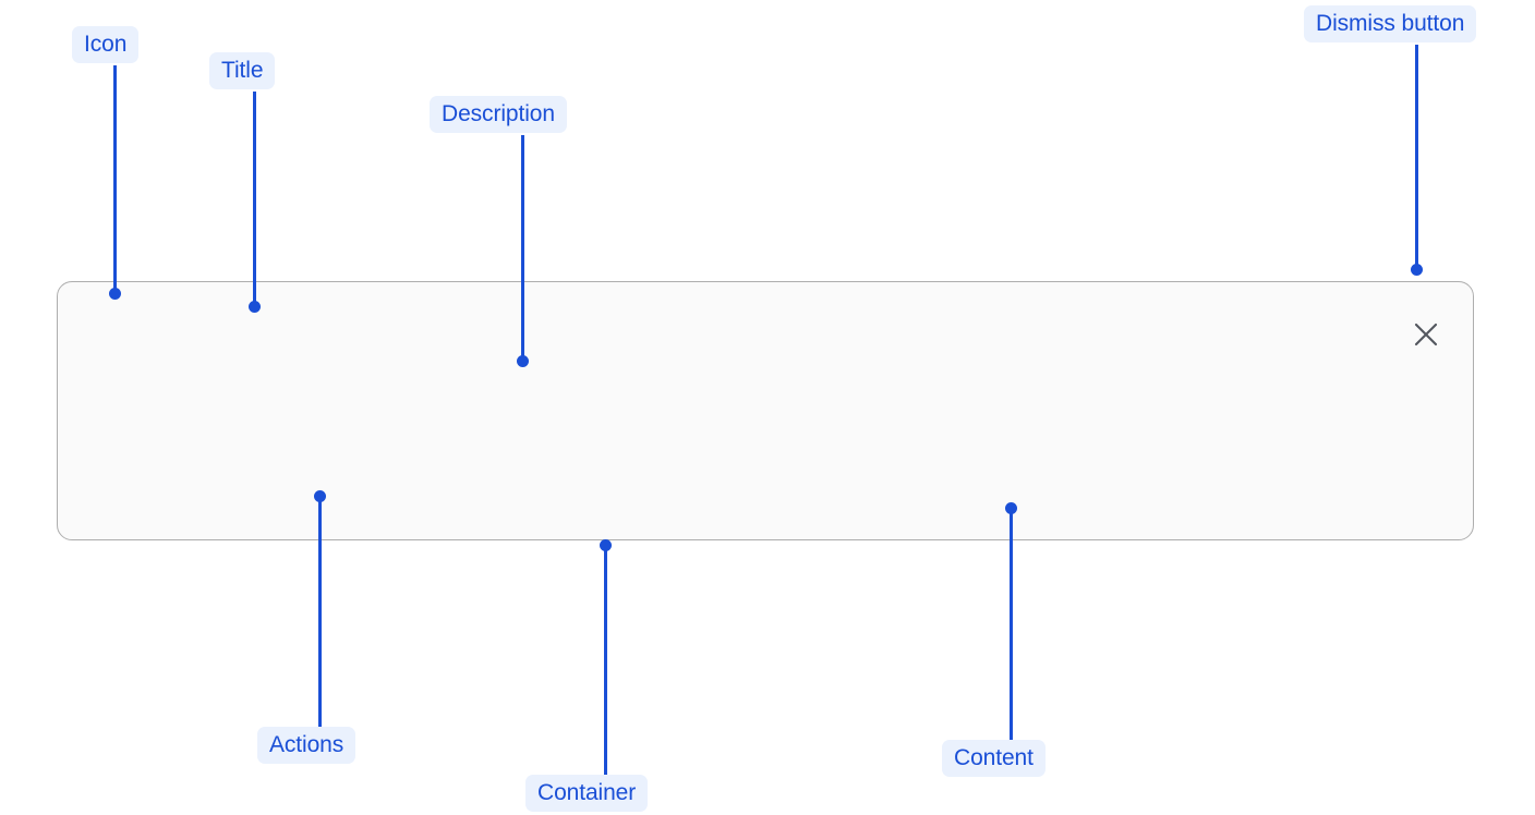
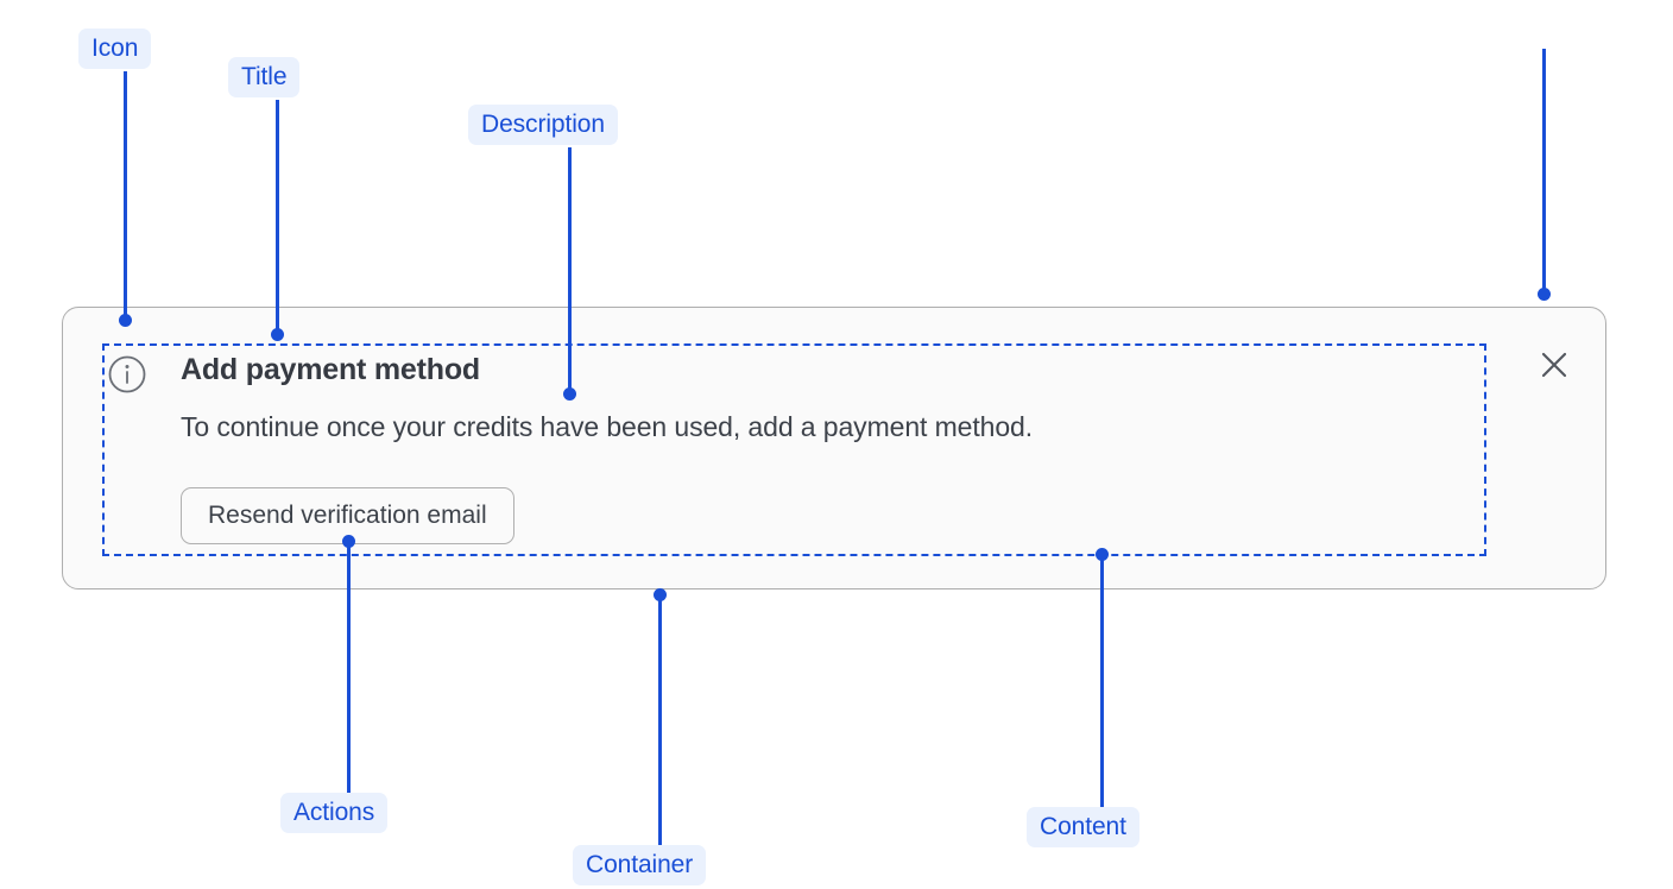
+ Add payment method
+ To continue once your credits have been used, add a payment method.
+ Resend verification email
  Icon
  Title
  Description
- Dismiss button
  Actions
  Container
  Content
